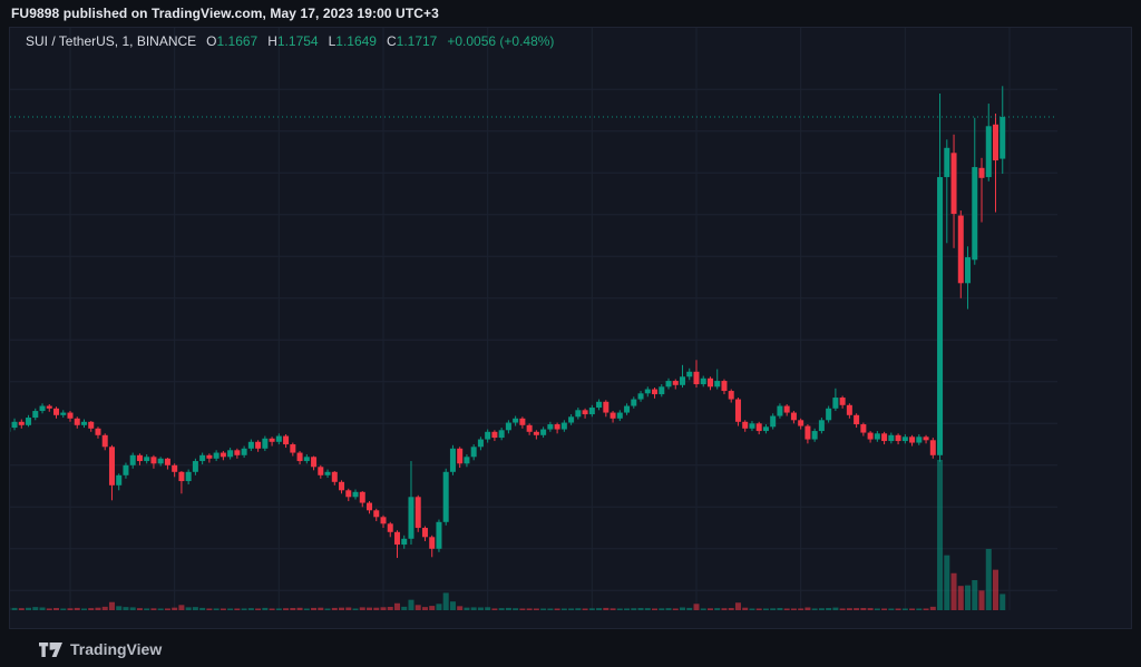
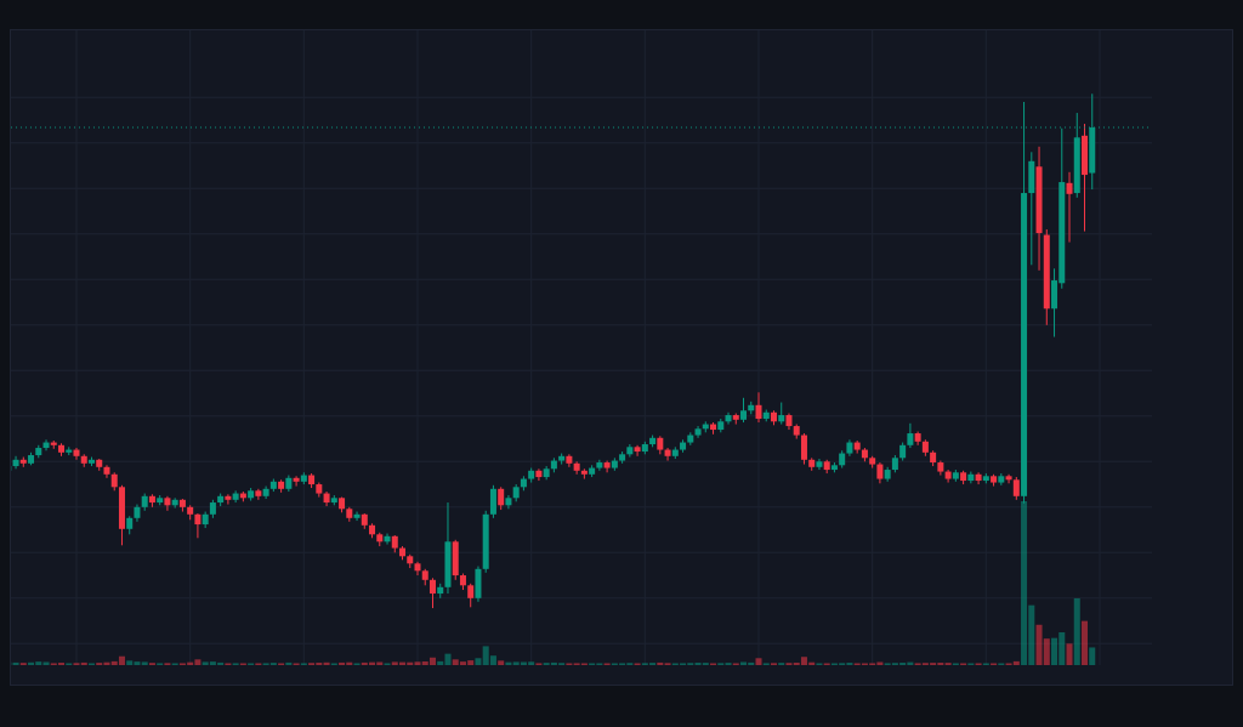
- FU9898 published on TradingView.com, May 17, 2023 19:00 UTC+3
- SUI / TetherUS, 1, BINANCE
- O1.1667
- H1.1754
- L1.1649
- C1.1717
- +0.0056 (+0.48%)
- TradingView
